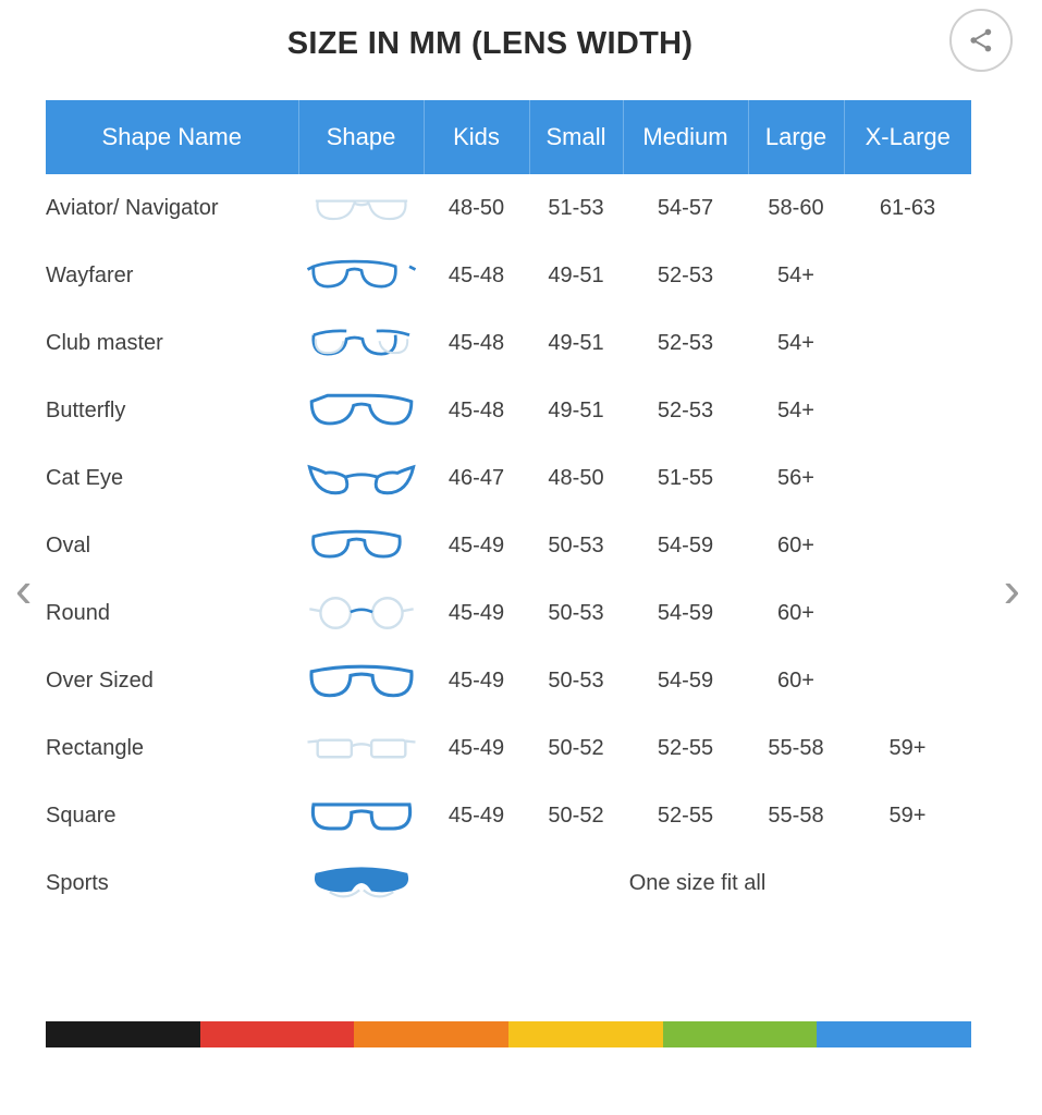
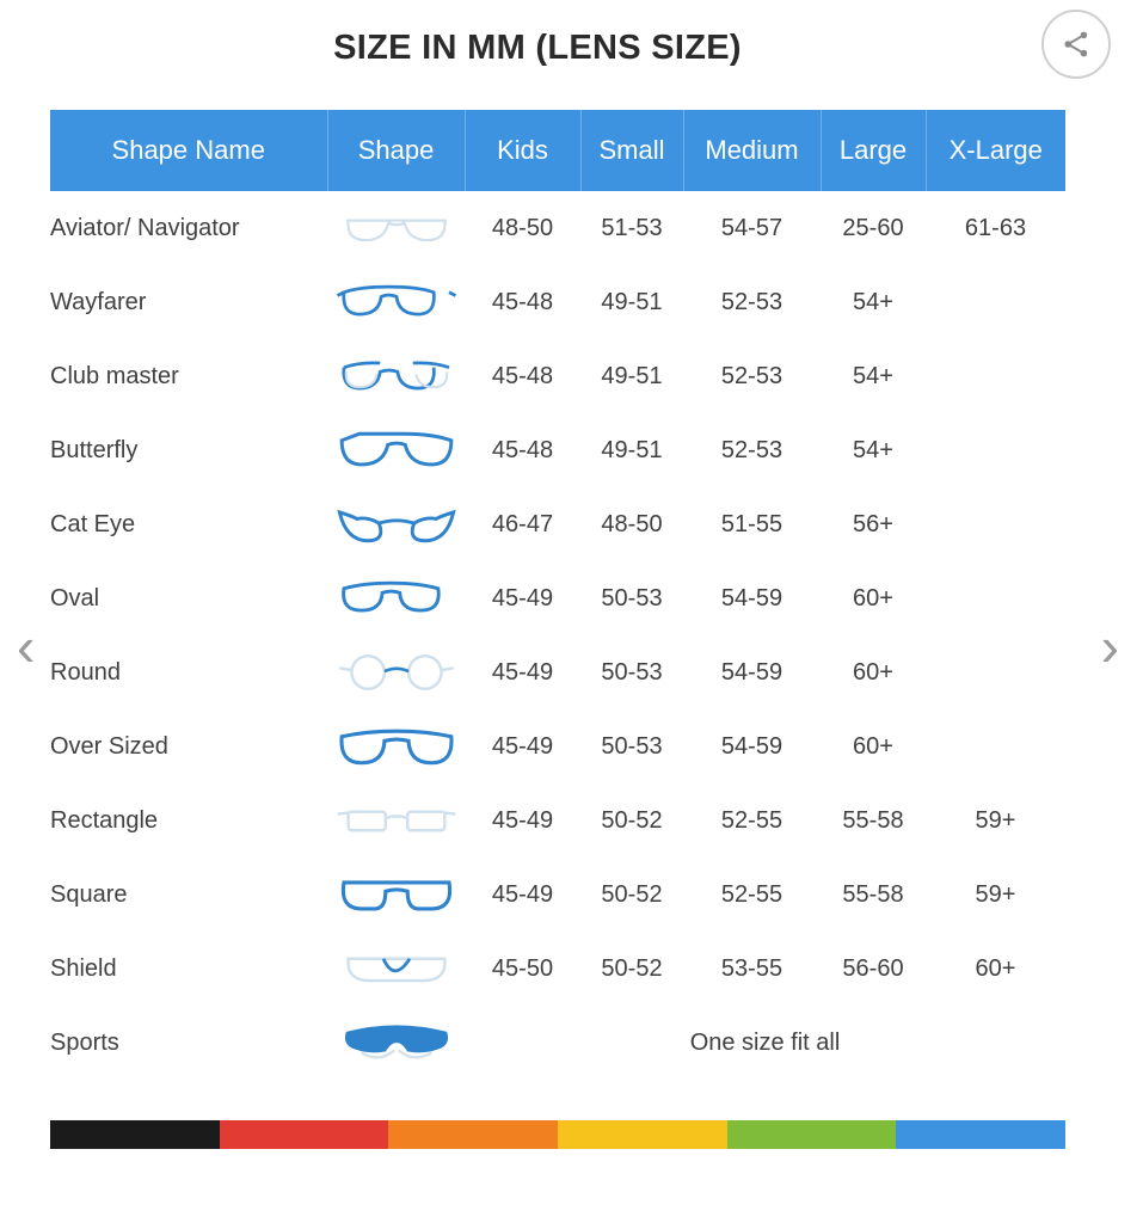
- SIZE IN MM (LENS WIDTH)
+ SIZE IN MM (LENS SIZE)
  ‹
  ›
  Shape Name	Shape	Kids	Small	Medium	Large	X-Large
- Aviator/ Navigator		48-50	51-53	54-57	58-60	61-63
+ Aviator/ Navigator		48-50	51-53	54-57	25-60	61-63
  Wayfarer		45-48	49-51	52-53	54+
  Club master		45-48	49-51	52-53	54+
  Butterfly		45-48	49-51	52-53	54+
  Cat Eye		46-47	48-50	51-55	56+
  Oval		45-49	50-53	54-59	60+
  Round		45-49	50-53	54-59	60+
  Over Sized		45-49	50-53	54-59	60+
  Rectangle		45-49	50-52	52-55	55-58	59+
  Square		45-49	50-52	52-55	55-58	59+
+ Shield		45-50	50-52	53-55	56-60	60+
  Sports		One size fit all
